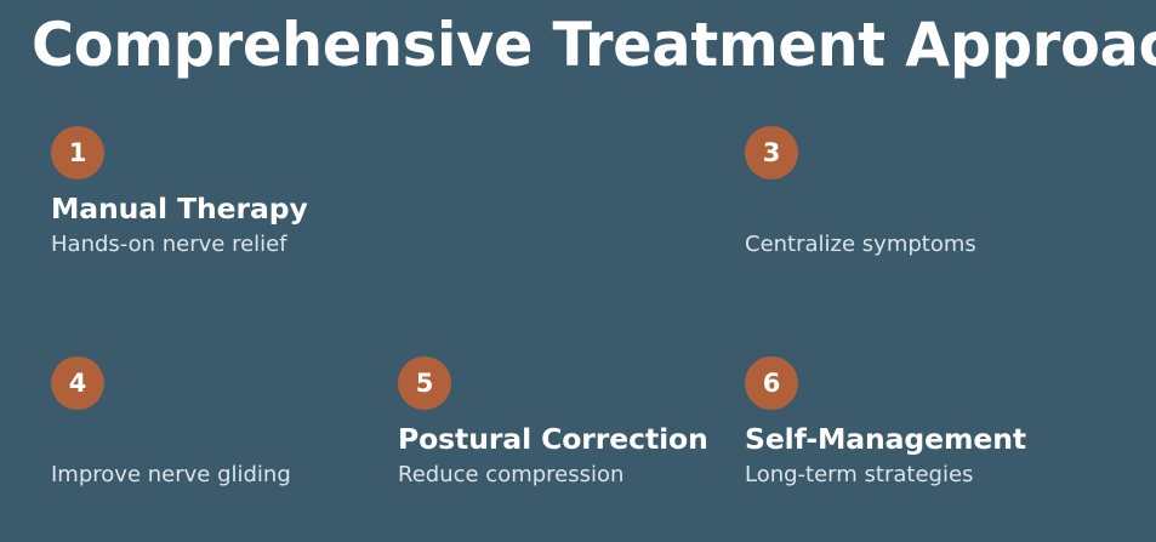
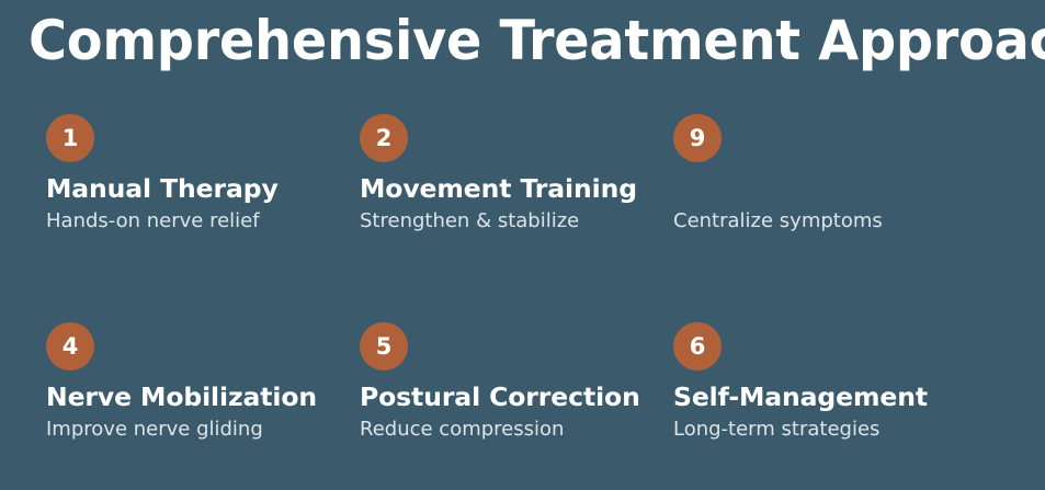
  Comprehensive Treatment Approa
  1
  Manual Therapy
  Hands-on nerve relief
+ 2
+ Movement Training
+ Strengthen & stabilize
- 3
+ 9
  Centralize symptoms
  4
+ Nerve Mobilization
  Improve nerve gliding
  5
  Postural Correction
  Reduce compression
  6
  Self-Management
  Long-term strategies
